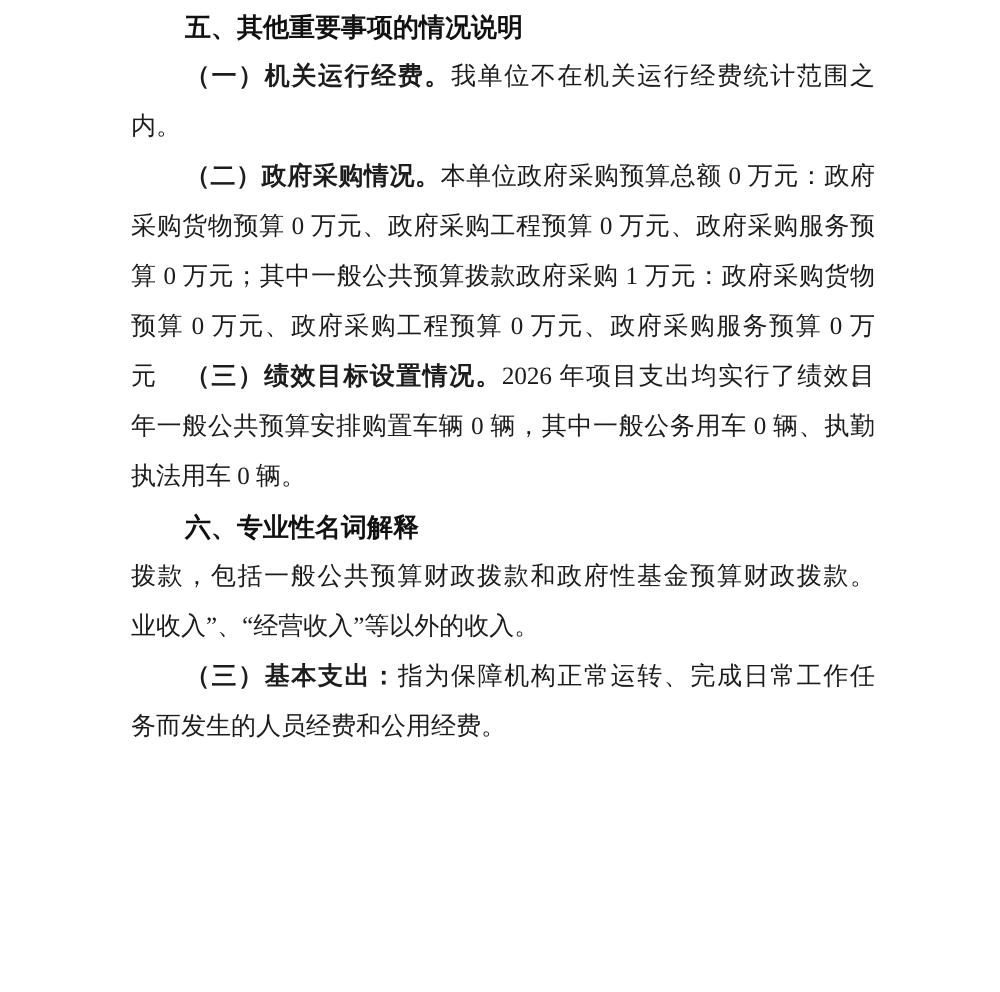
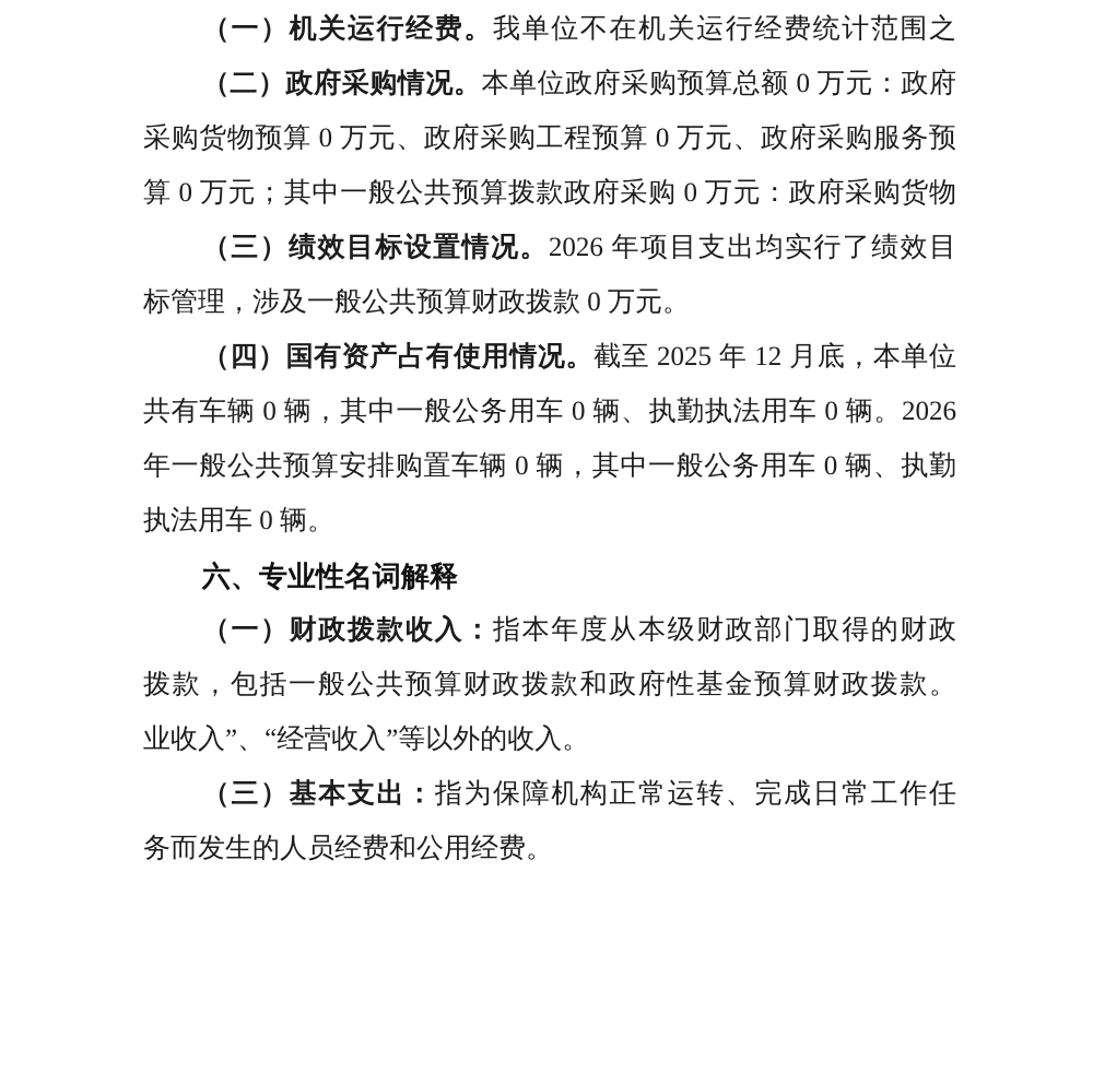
- 五、其他重要事项的情况说明
  （一）机关运行经费。我单位不在机关运行经费统计范围之
- 内。
  （二）政府采购情况。本单位政府采购预算总额 0 万元：政府
  采购货物预算 0 万元、政府采购工程预算 0 万元、政府采购服务预
- 算 0 万元；其中一般公共预算拨款政府采购 1 万元：政府采购货物
+ 算 0 万元；其中一般公共预算拨款政府采购 0 万元：政府采购货物
- 预算 0 万元、政府采购工程预算 0 万元、政府采购服务预算 0 万元。
  （三）绩效目标设置情况。2026 年项目支出均实行了绩效目
+ 标管理，涉及一般公共预算财政拨款 0 万元。
+ （四）国有资产占有使用情况。截至 2025 年 12 月底，本单位
+ 共有车辆 0 辆，其中一般公务用车 0 辆、执勤执法用车 0 辆。2026
  年一般公共预算安排购置车辆 0 辆，其中一般公务用车 0 辆、执勤
  执法用车 0 辆。
  六、专业性名词解释
+ （一）财政拨款收入：指本年度从本级财政部门取得的财政
  拨款，包括一般公共预算财政拨款和政府性基金预算财政拨款。
  业收入”、“经营收入”等以外的收入。
  （三）基本支出：指为保障机构正常运转、完成日常工作任
  务而发生的人员经费和公用经费。
